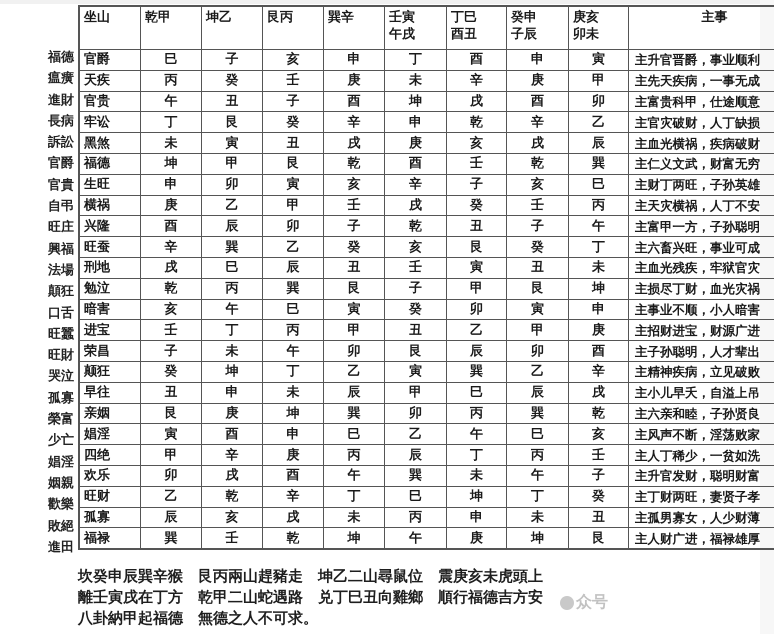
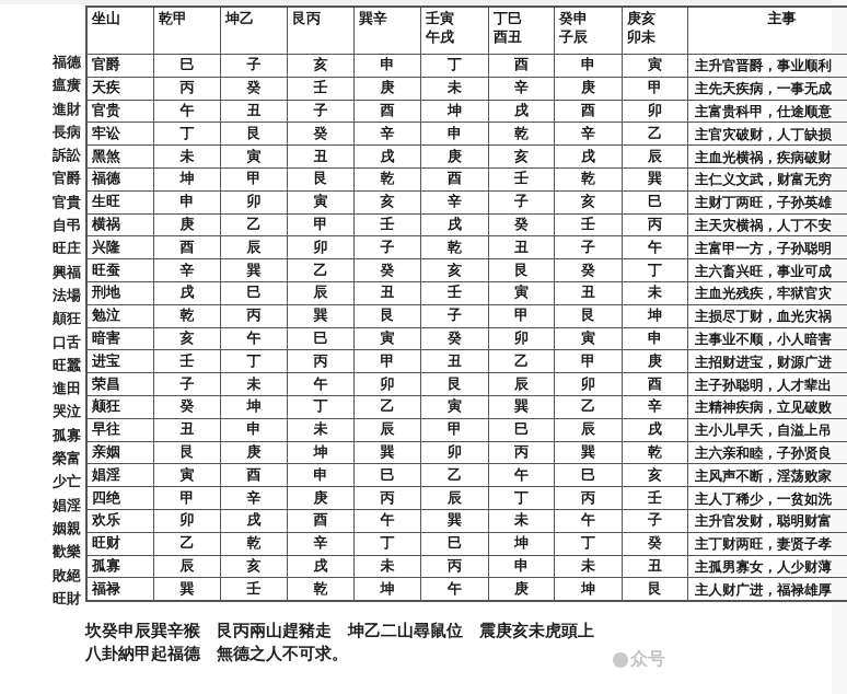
  福德
  瘟癀
  進財
  長病
  訴訟
  官爵
  官貴
  自弔
  旺庄
  興福
  法場
  顛狂
  口舌
  旺蠶
- 旺財
+ 進田
  哭泣
  孤寡
  榮富
  少亡
  娼淫
  姻親
  歡樂
  敗絕
- 進田
+ 旺財
  坐山	乾甲	坤乙	艮丙	巽辛	壬寅午戌	丁巳酉丑	癸申子辰	庚亥卯未	主事
  官爵	巳	子	亥	申	丁	酉	申	寅	主升官晋爵，事业顺利
  天疾	丙	癸	壬	庚	未	辛	庚	甲	主先天疾病，一事无成
  官贵	午	丑	子	酉	坤	戌	酉	卯	主富贵科甲，仕途顺意
  牢讼	丁	艮	癸	辛	申	乾	辛	乙	主官灾破财，人丁缺损
  黑煞	未	寅	丑	戌	庚	亥	戌	辰	主血光横祸，疾病破财
  福德	坤	甲	艮	乾	酉	壬	乾	巽	主仁义文武，财富无穷
  生旺	申	卯	寅	亥	辛	子	亥	巳	主财丁两旺，子孙英雄
  横祸	庚	乙	甲	壬	戌	癸	壬	丙	主天灾横祸，人丁不安
  兴隆	酉	辰	卯	子	乾	丑	子	午	主富甲一方，子孙聪明
  旺蚕	辛	巽	乙	癸	亥	艮	癸	丁	主六畜兴旺，事业可成
  刑地	戌	巳	辰	丑	壬	寅	丑	未	主血光残疾，牢狱官灾
  勉泣	乾	丙	巽	艮	子	甲	艮	坤	主损尽丁财，血光灾祸
  暗害	亥	午	巳	寅	癸	卯	寅	申	主事业不顺，小人暗害
  进宝	壬	丁	丙	甲	丑	乙	甲	庚	主招财进宝，财源广进
  荣昌	子	未	午	卯	艮	辰	卯	酉	主子孙聪明，人才辈出
  颠狂	癸	坤	丁	乙	寅	巽	乙	辛	主精神疾病，立见破败
  早往	丑	申	未	辰	甲	巳	辰	戌	主小儿早夭，自溢上吊
  亲姻	艮	庚	坤	巽	卯	丙	巽	乾	主六亲和睦，子孙贤良
  娼淫	寅	酉	申	巳	乙	午	巳	亥	主风声不断，淫荡败家
  四绝	甲	辛	庚	丙	辰	丁	丙	壬	主人丁稀少，一贫如洗
  欢乐	卯	戌	酉	午	巽	未	午	子	主升官发财，聪明财富
  旺财	乙	乾	辛	丁	巳	坤	丁	癸	主丁财两旺，妻贤子孝
  孤寡	辰	亥	戌	未	丙	申	未	丑	主孤男寡女，人少财薄
  福禄	巽	壬	乾	坤	午	庚	坤	艮	主人财广进，福禄雄厚
  坎癸申辰巽辛猴 艮丙兩山趕豬走 坤乙二山尋鼠位 震庚亥未虎頭上
- 離壬寅戌在丁方 乾甲二山蛇遇路 兑丁巳丑向雞鄉 順行福德吉方安
  八卦納甲起福德 無德之人不可求。
  众号
